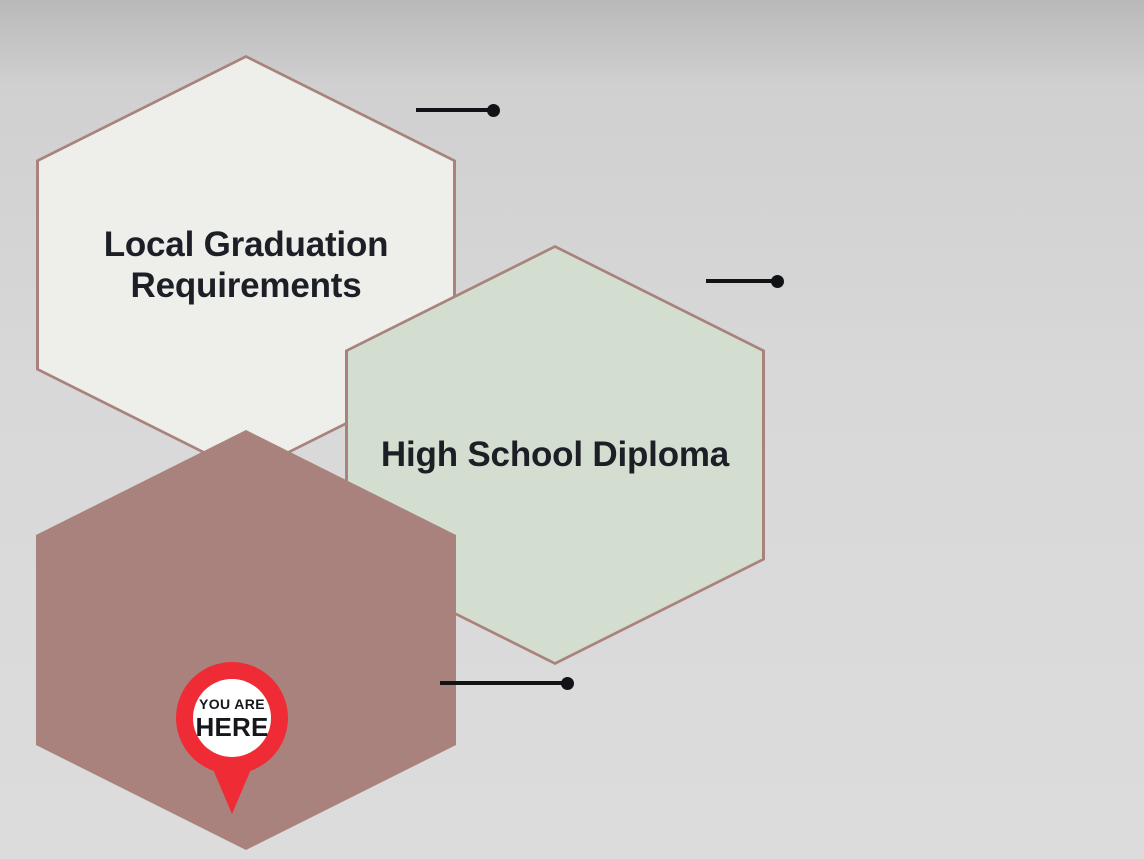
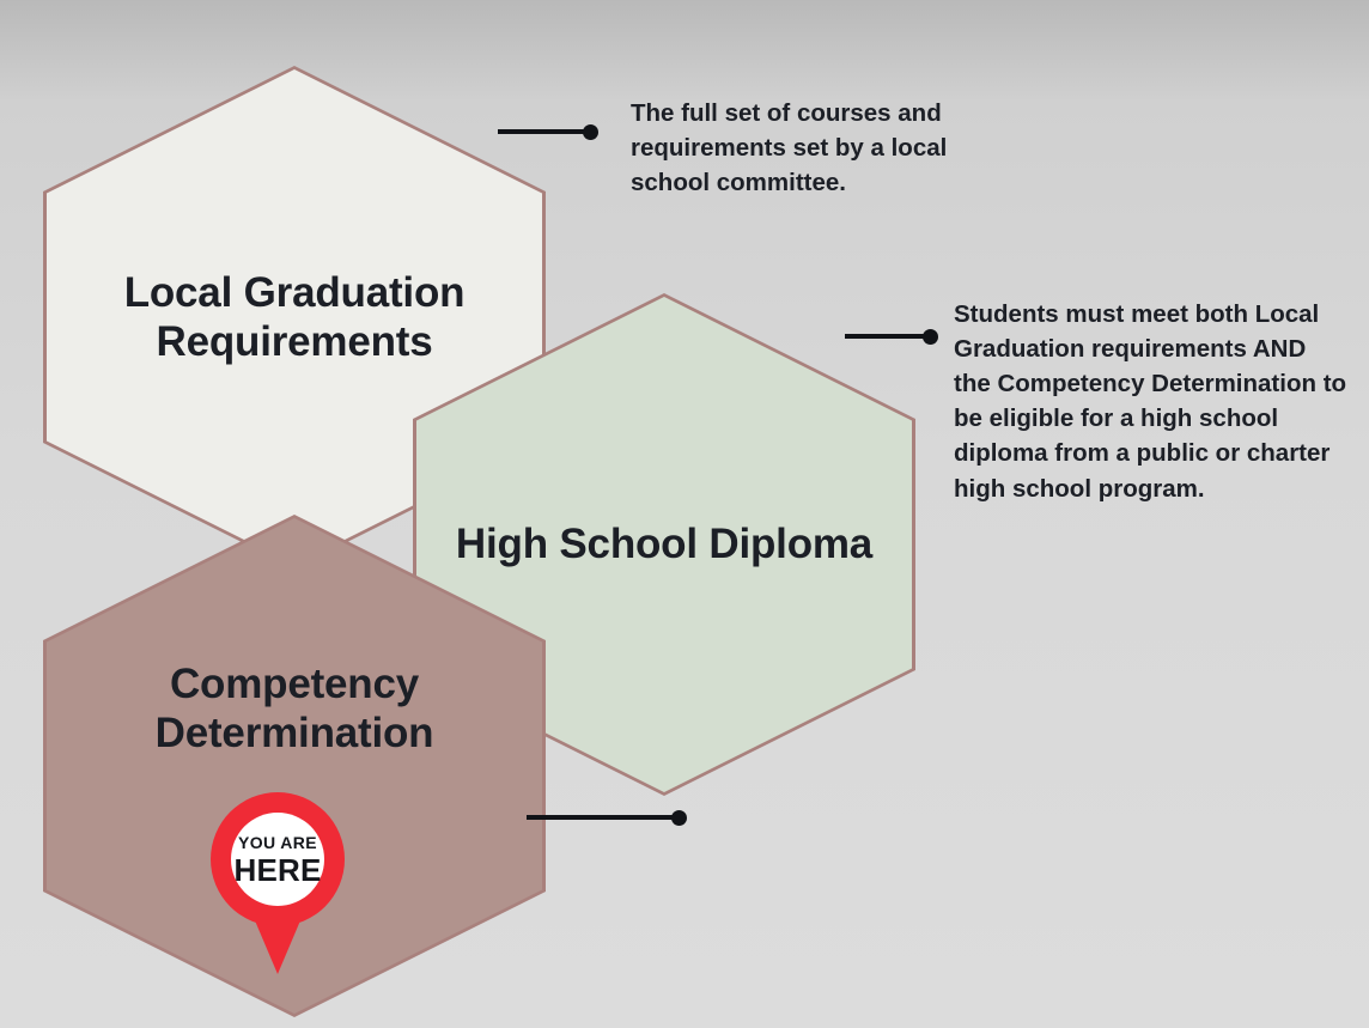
  Local Graduation Requirements
  High School Diploma
+ Competency Determination
+ The full set of courses and requirements set by a local school committee.
+ Students must meet both Local Graduation requirements AND the Competency Determination to be eligible for a high school diploma from a public or charter high school program.
  YOU ARE
  HERE
